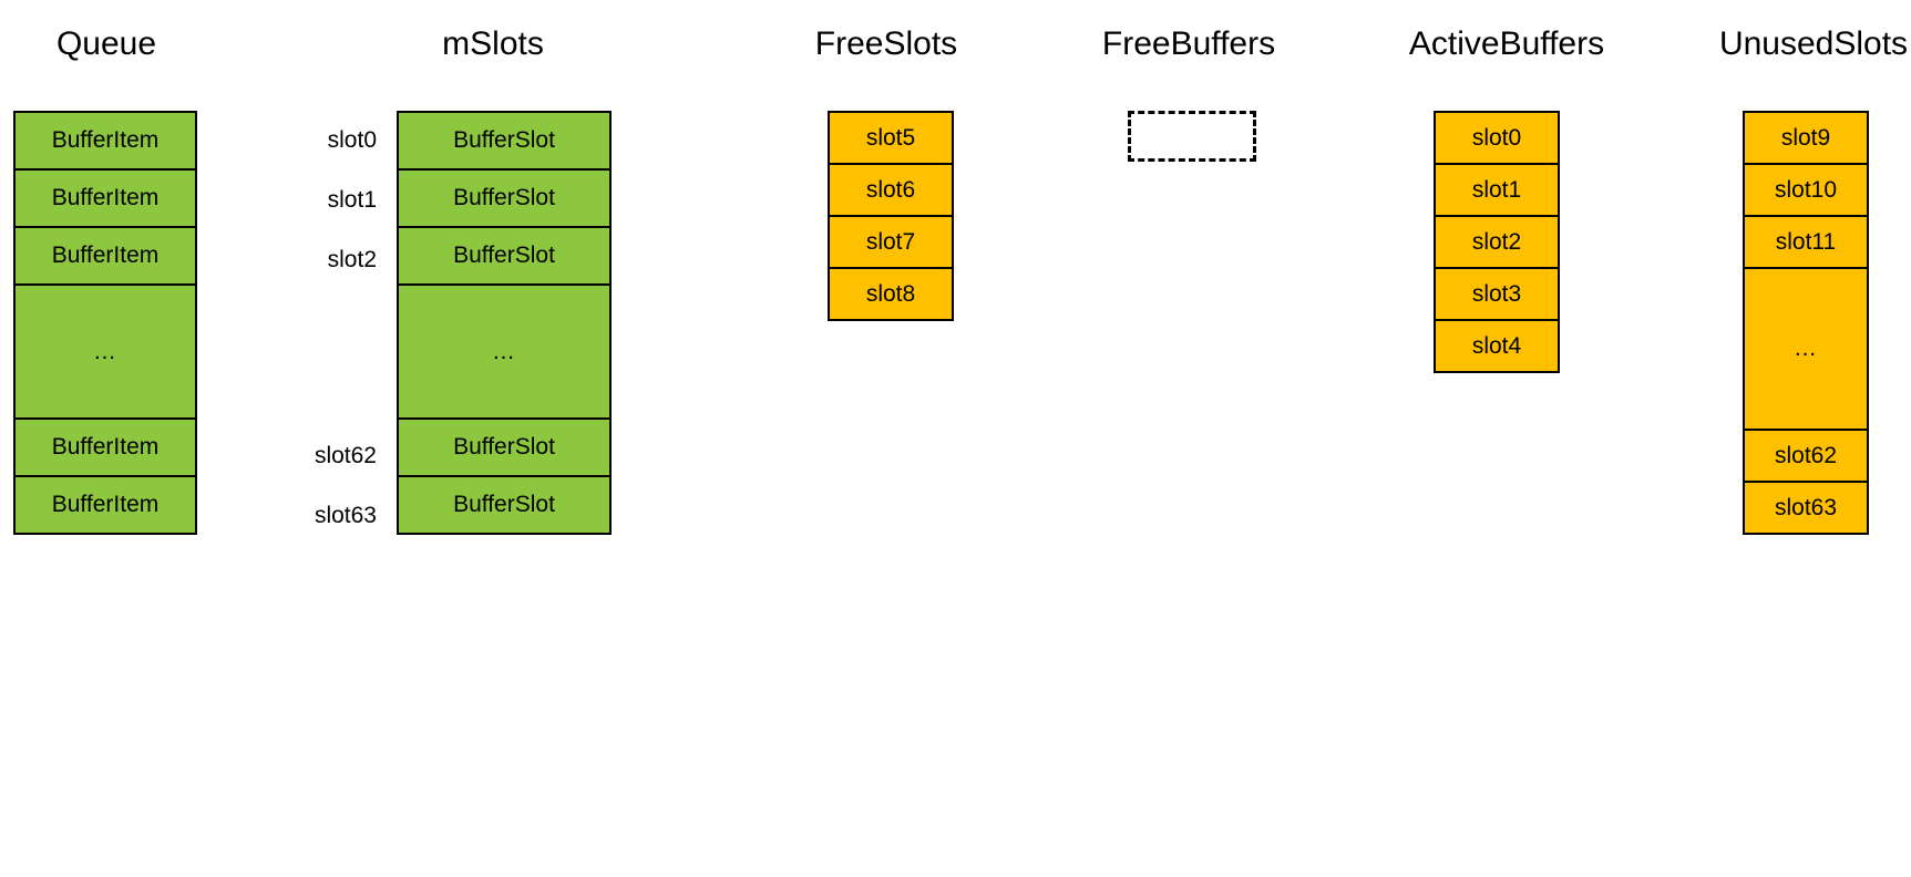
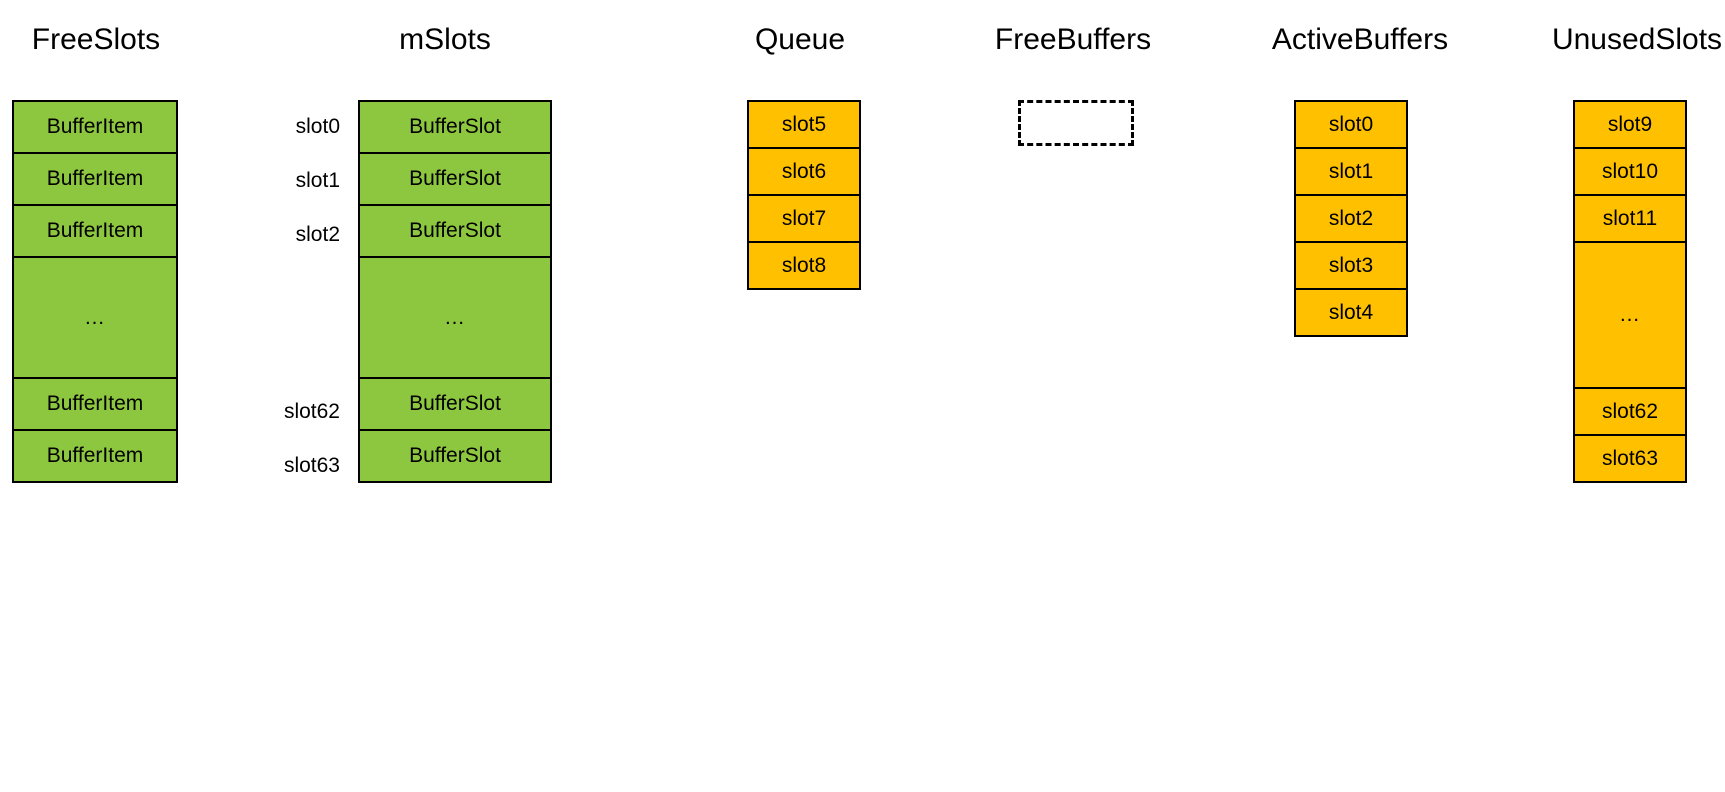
- Queue
+ FreeSlots
  BufferItem
  BufferItem
  BufferItem
  …
  BufferItem
  BufferItem
  mSlots
  slot0
  slot1
  slot2
  slot62
  slot63
  BufferSlot
  BufferSlot
  BufferSlot
  …
  BufferSlot
  BufferSlot
- FreeSlots
+ Queue
  slot5
  slot6
  slot7
  slot8
  FreeBuffers
  ActiveBuffers
  slot0
  slot1
  slot2
  slot3
  slot4
  UnusedSlots
  slot9
  slot10
  slot11
  …
  slot62
  slot63
